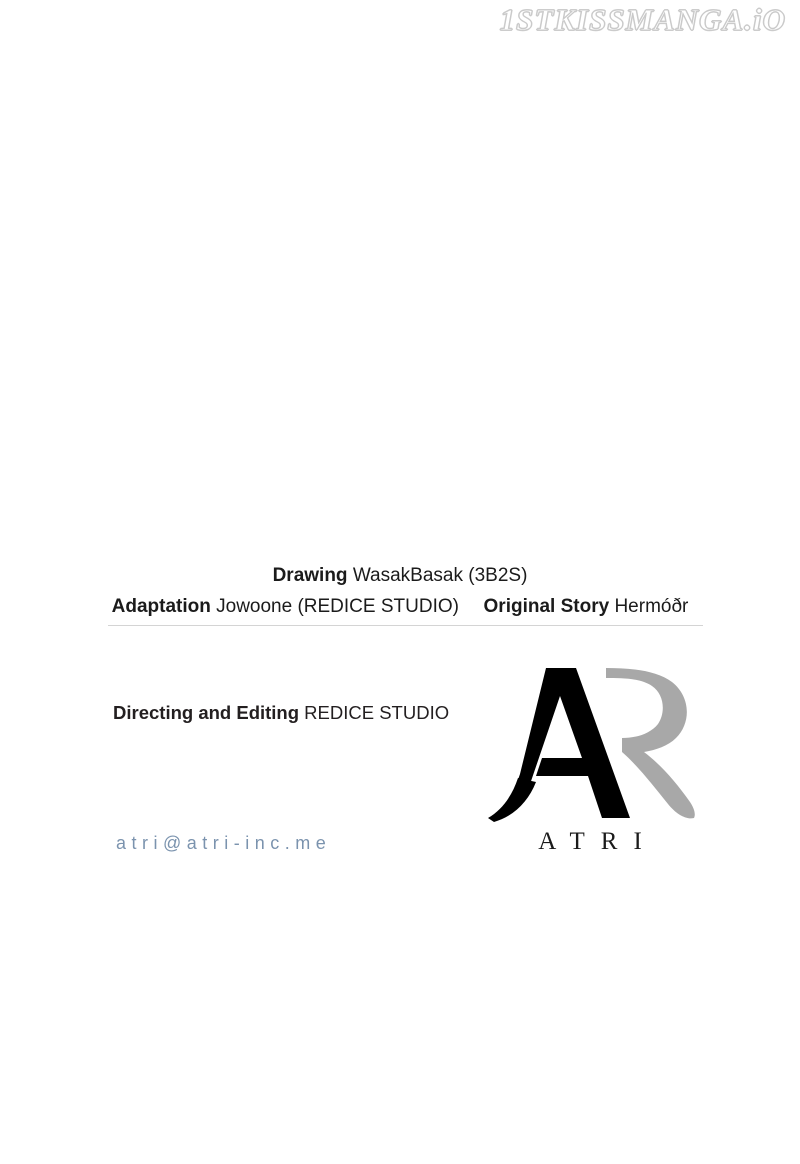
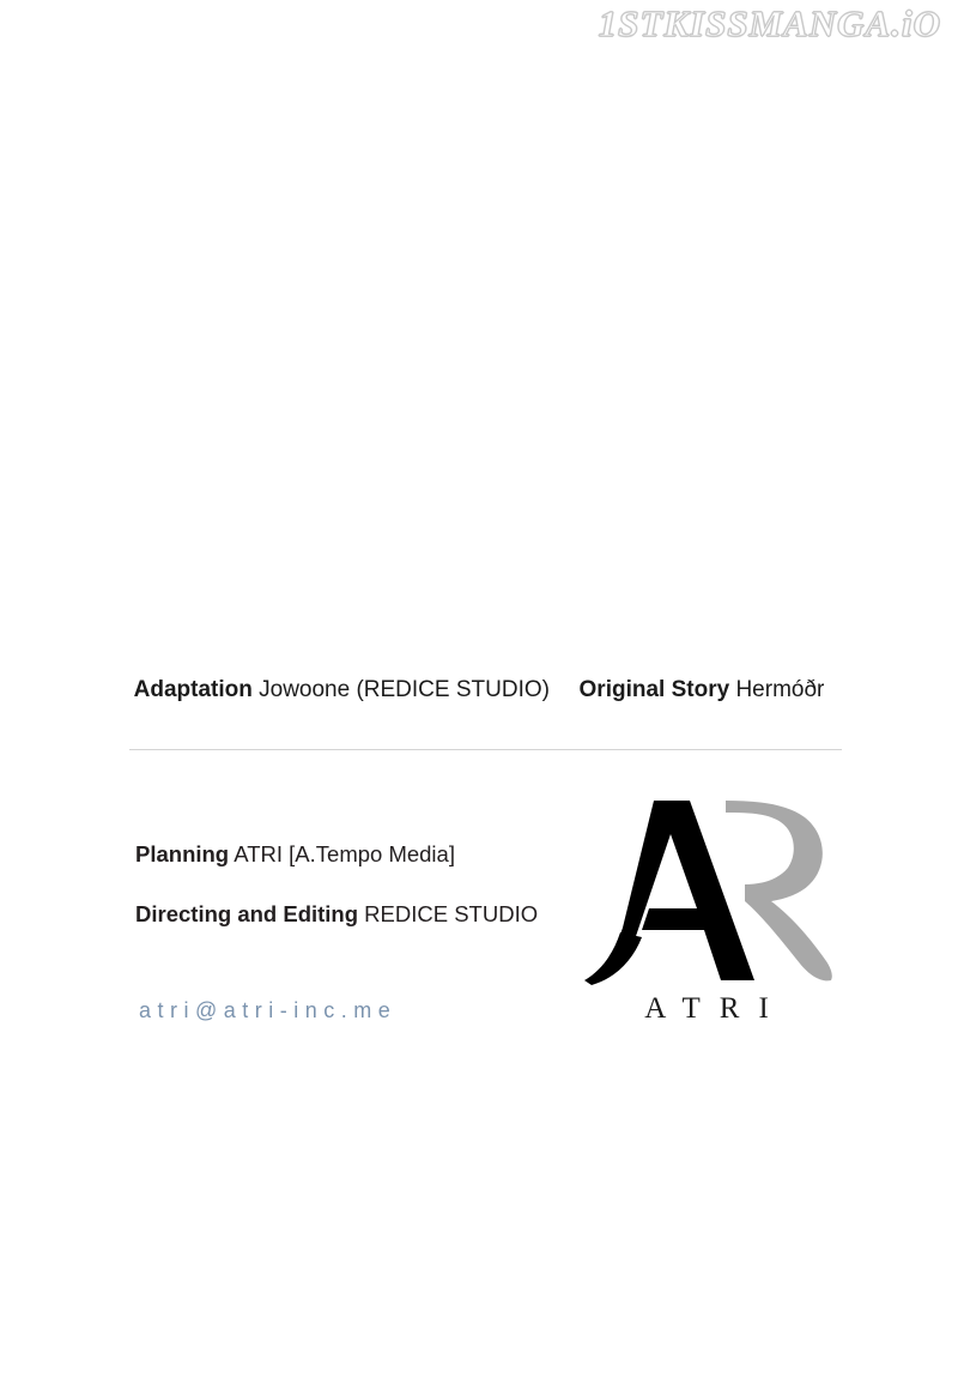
  1STKISSMANGA.iO
- Drawing WasakBasak (3B2S)
  Adaptation Jowoone (REDICE STUDIO) Original Story Hermóðr
+ Planning ATRI [A.Tempo Media]
  Directing and Editing REDICE STUDIO
  atri@atri-inc.me
  ATRI
